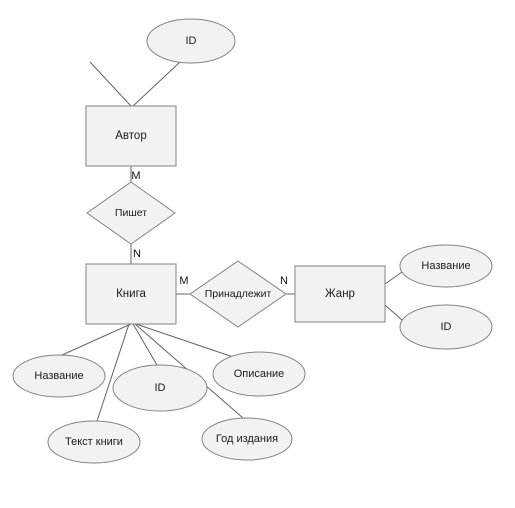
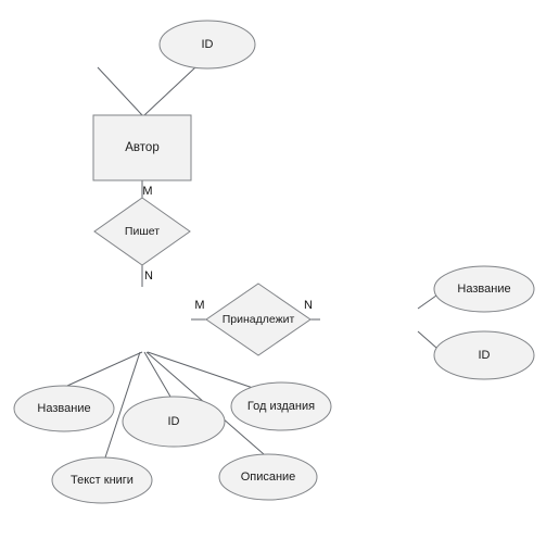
  ID
  Автор
  Пишет
- Книга
  Принадлежит
- Жанр
  Название
  ID
  Название
- Описание
+ Год издания
  ID
  Текст книги
- Год издания
+ Описание
  M
  N
  M
  N
